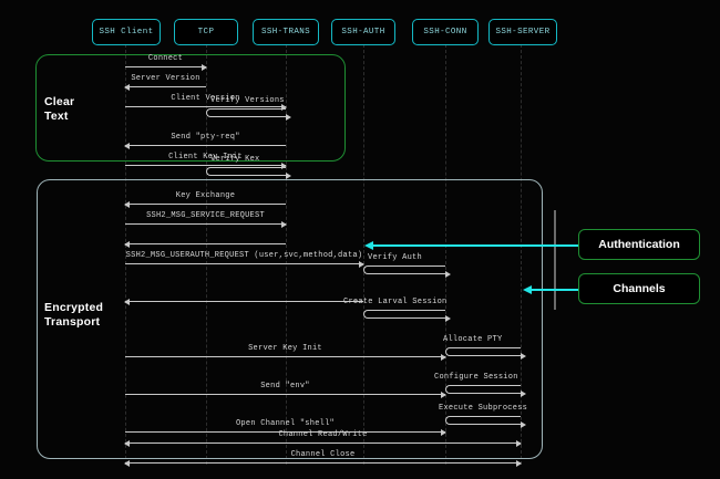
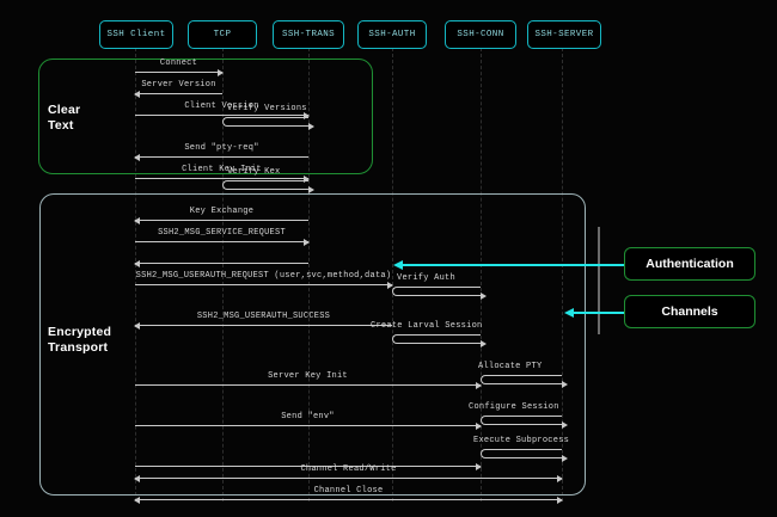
  Clear
  Text
  Encrypted
  Transport
  SSH Client
  TCP
  SSH-TRANS
  SSH-AUTH
  SSH-CONN
  SSH-SERVER
  Connect
  Server Version
  Client Version
  Send "pty-req"
  Client Key Init
  Key Exchange
  SSH2_MSG_SERVICE_REQUEST
  SSH2_MSG_USERAUTH_REQUEST (user,svc,method,data)
+ SSH2_MSG_USERAUTH_SUCCESS
  Server Key Init
  Send "env"
- Open Channel "shell"
  Channel Read/Write
  Channel Close
  Verify Versions
  Verify Kex
  Verify Auth
  Create Larval Session
  Allocate PTY
  Configure Session
  Execute Subprocess
  Authentication
  Channels
